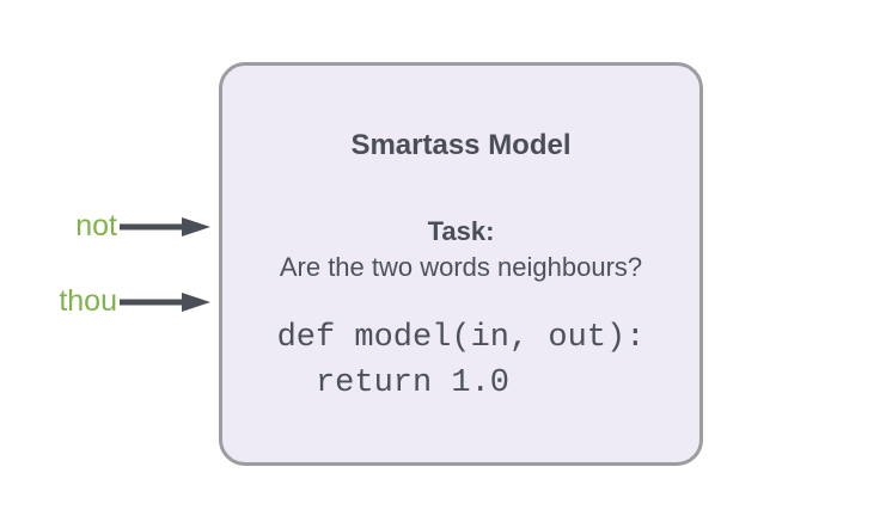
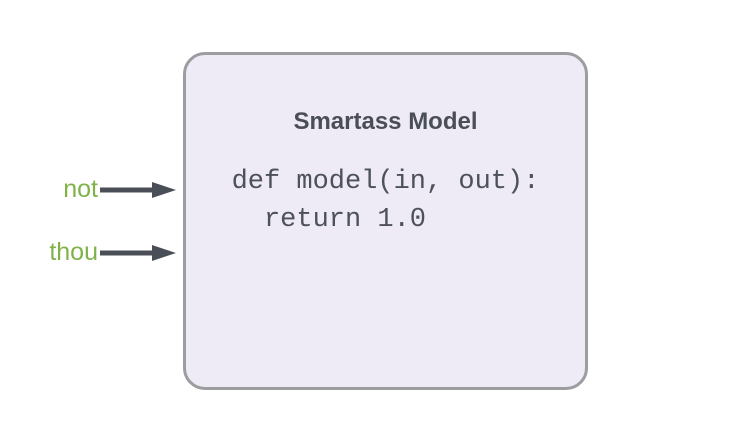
  not
  thou
  Smartass Model
- Task:
- Are the two words neighbours?
  def model(in, out):
  return 1.0
